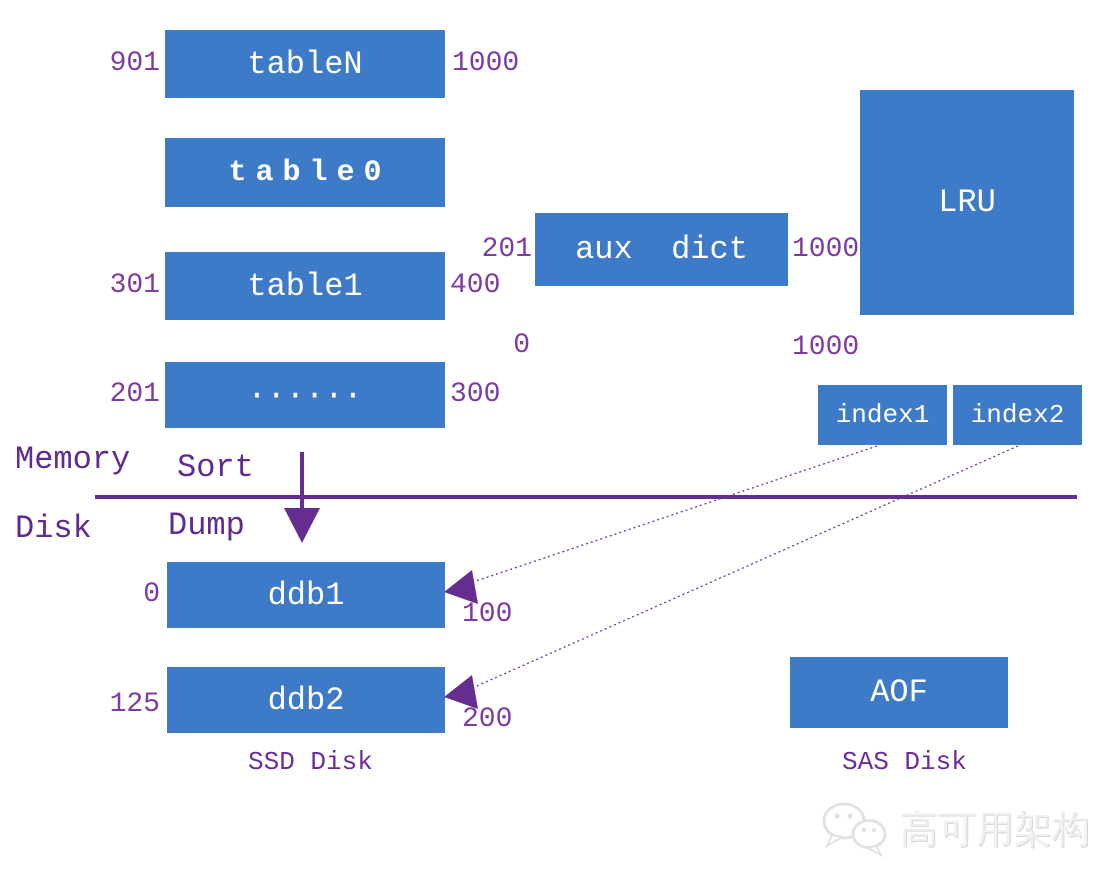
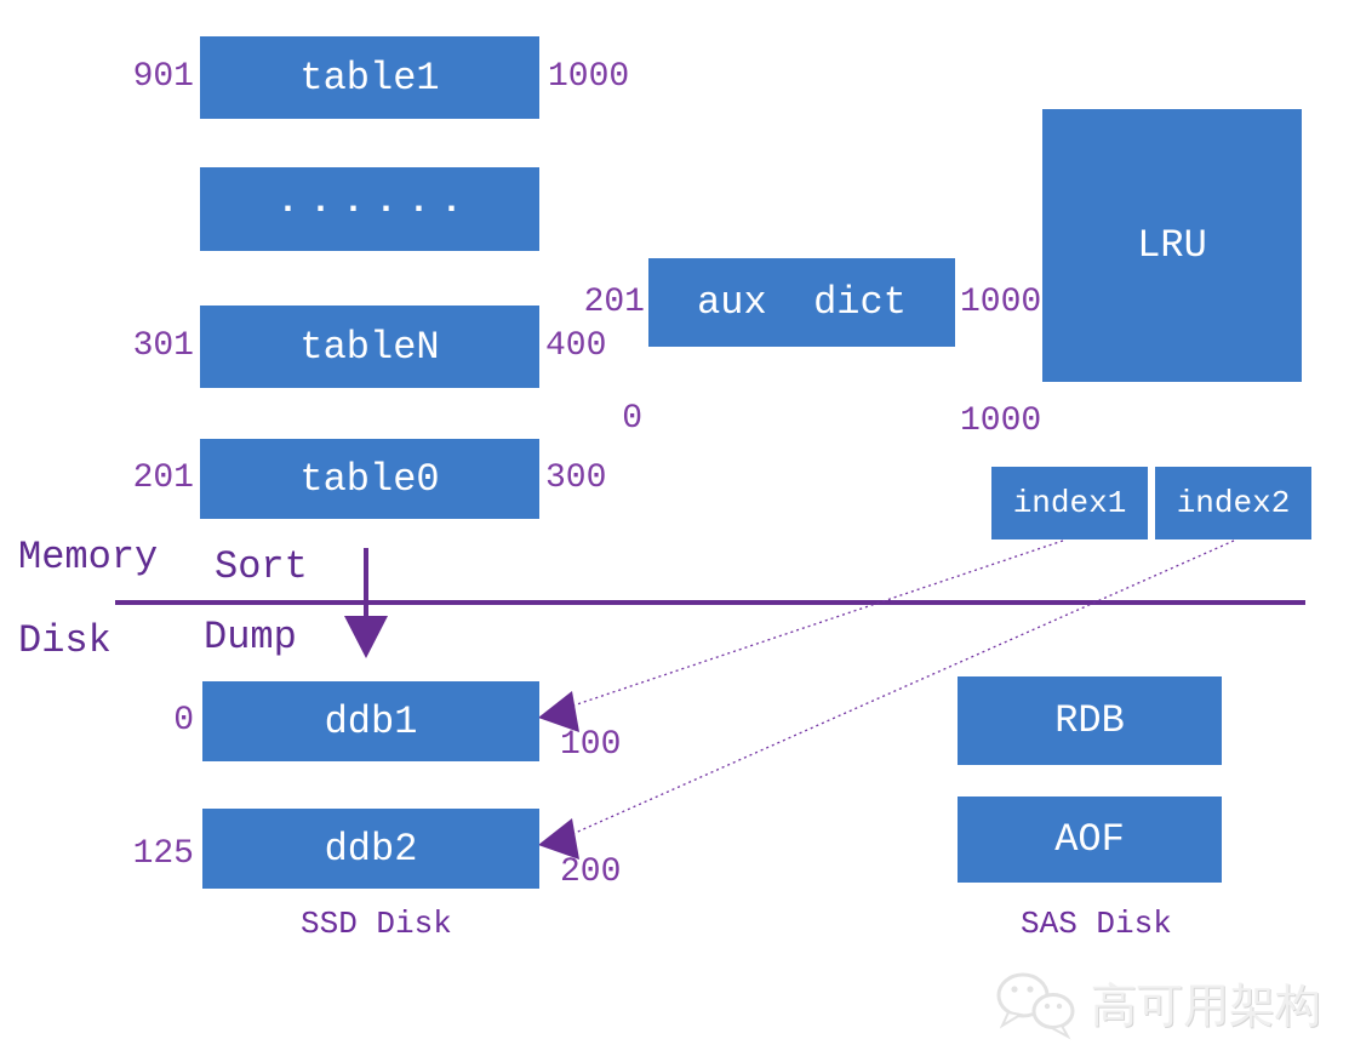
- tableN
+ table1
- table0
+ ······
- table1
+ tableN
- ······
+ table0
  901
  1000
  301
  400
  201
  300
  aux dict
  201
  1000
  0
  1000
  LRU
  index1
  index2
  Memory
  Sort
  Disk
  Dump
  ddb1
  ddb2
  0
  100
  125
  200
  SSD Disk
+ RDB
  AOF
  SAS Disk
  高可用架构
